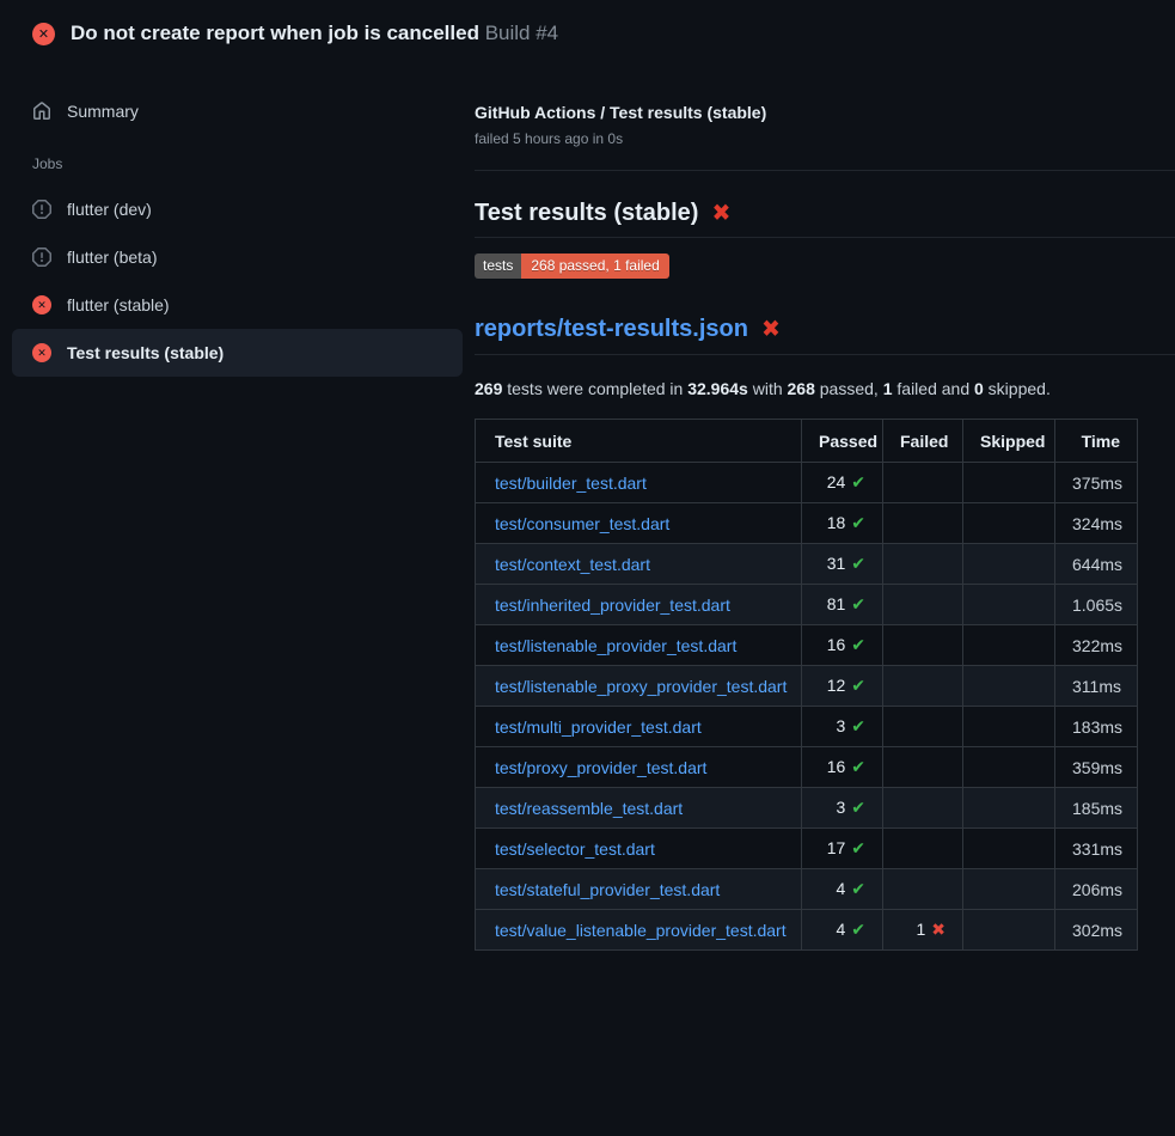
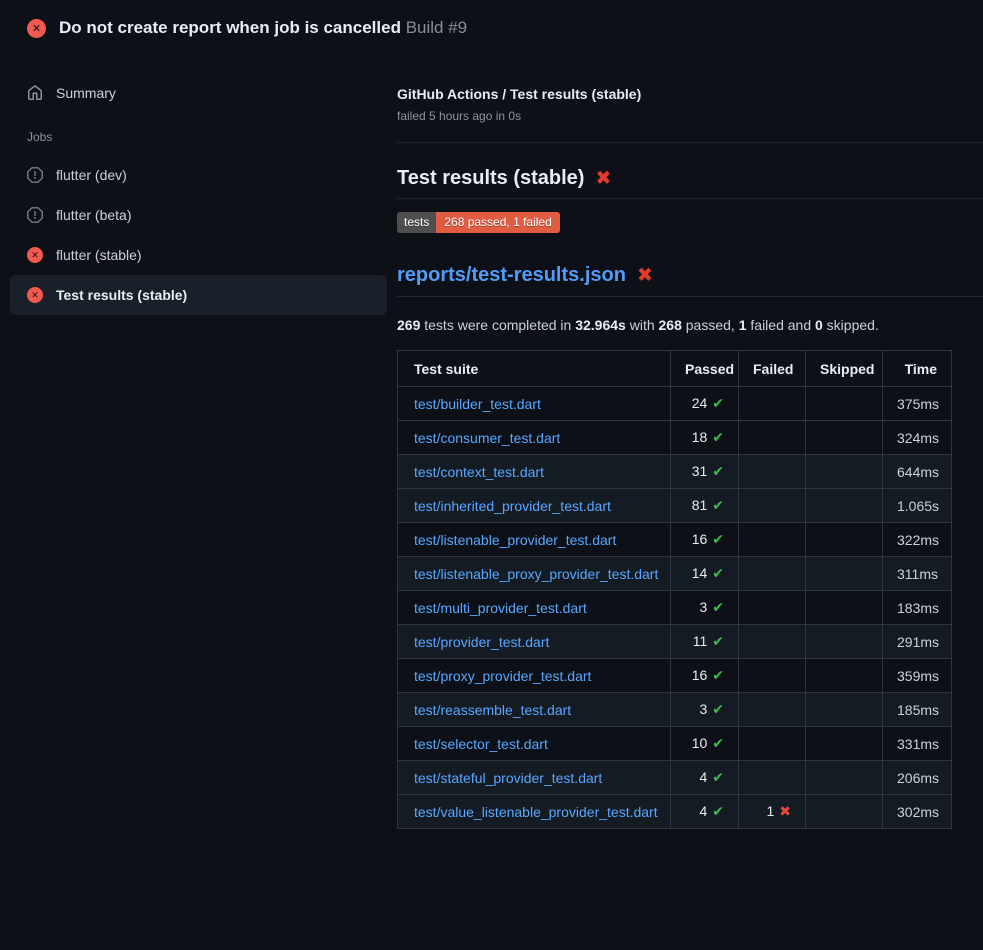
  ✕
- Do not create report when job is cancelled Build #4
+ Do not create report when job is cancelled Build #9
  Summary
  Jobs
  flutter (dev)
  flutter (beta)
  ✕
  flutter (stable)
  ✕
  Test results (stable)
  GitHub Actions / Test results (stable)
  failed 5 hours ago in 0s
  Test results (stable)
  ✖
  tests
  268 passed, 1 failed
  reports/test-results.json
  ✖
  269 tests were completed in 32.964s with 268 passed, 1 failed and 0 skipped.
  Test suite	Passed	Failed	Skipped	Time
  test/builder_test.dart	24 ✔			375ms
  test/consumer_test.dart	18 ✔			324ms
  test/context_test.dart	31 ✔			644ms
  test/inherited_provider_test.dart	81 ✔			1.065s
  test/listenable_provider_test.dart	16 ✔			322ms
- test/listenable_proxy_provider_test.dart	12 ✔			311ms
+ test/listenable_proxy_provider_test.dart	14 ✔			311ms
  test/multi_provider_test.dart	3 ✔			183ms
+ test/provider_test.dart	11 ✔			291ms
  test/proxy_provider_test.dart	16 ✔			359ms
  test/reassemble_test.dart	3 ✔			185ms
- test/selector_test.dart	17 ✔			331ms
+ test/selector_test.dart	10 ✔			331ms
  test/stateful_provider_test.dart	4 ✔			206ms
  test/value_listenable_provider_test.dart	4 ✔	1 ✖		302ms
